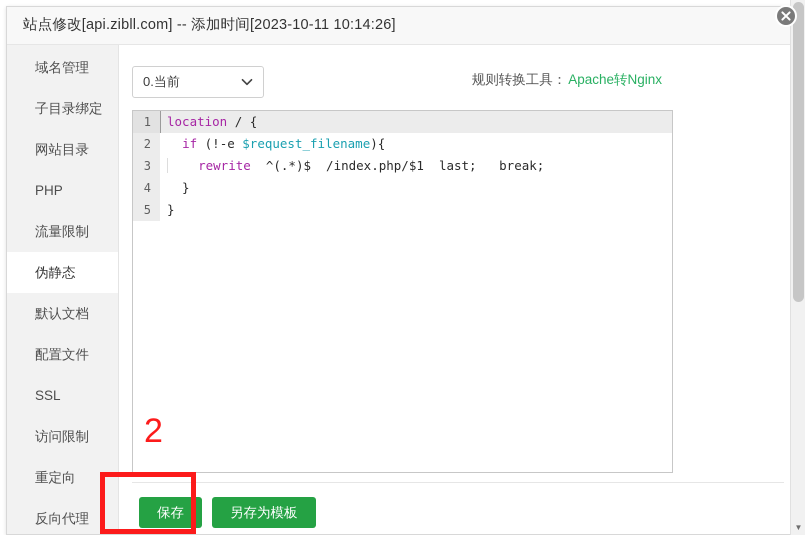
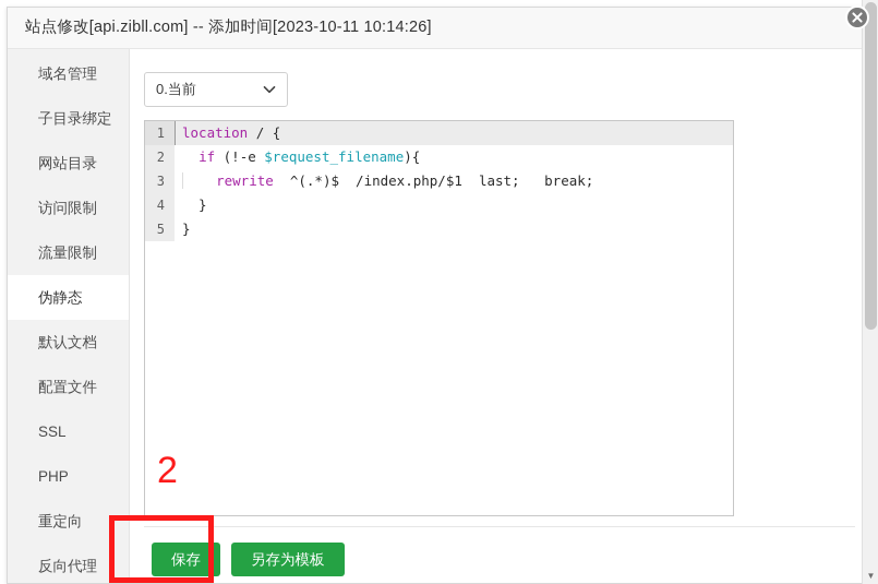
  站点修改[api.zibll.com] -- 添加时间[2023-10-11 10:14:26]
  域名管理
  子目录绑定
  网站目录
- PHP
+ 访问限制
  流量限制
  伪静态
  默认文档
  配置文件
  SSL
- 访问限制
+ PHP
  重定向
  反向代理
  0.当前
- 规则转换工具： Apache转Nginx
  1
  location / {
  2
  if (!-e $request_filename){
  3
  rewrite ^(.*)$ /index.php/$1 last; break;
  4
  }
  5
  }
  保存
  另存为模板
  ▼
  2
